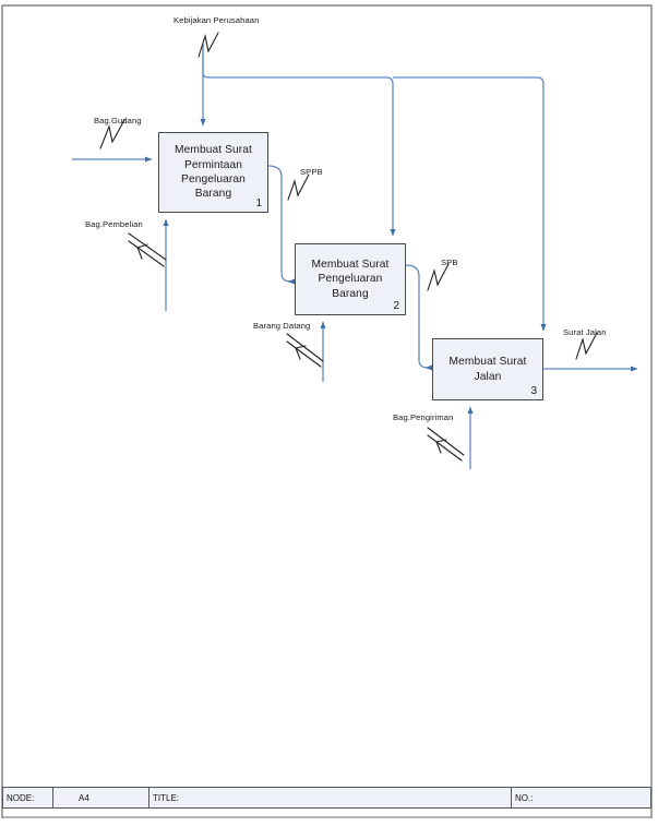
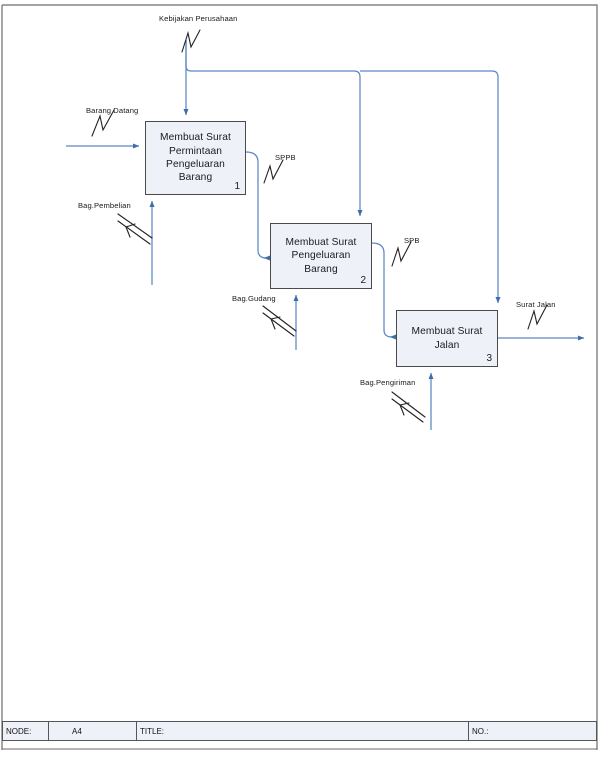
  Membuat Surat
  Permintaan
  Pengeluaran
  Barang
  1
  Membuat Surat
  Pengeluaran
  Barang
  2
  Membuat Surat
  Jalan
  3
  Kebijakan Perusahaan
- Bag.Gudang
+ Barang Datang
  Bag.Pembelian
  SPPB
- Barang Datang
+ Bag.Gudang
  SPB
  Surat Jalan
  Bag.Pengiriman
  NODE:
  A4
  TITLE:
  NO.:
